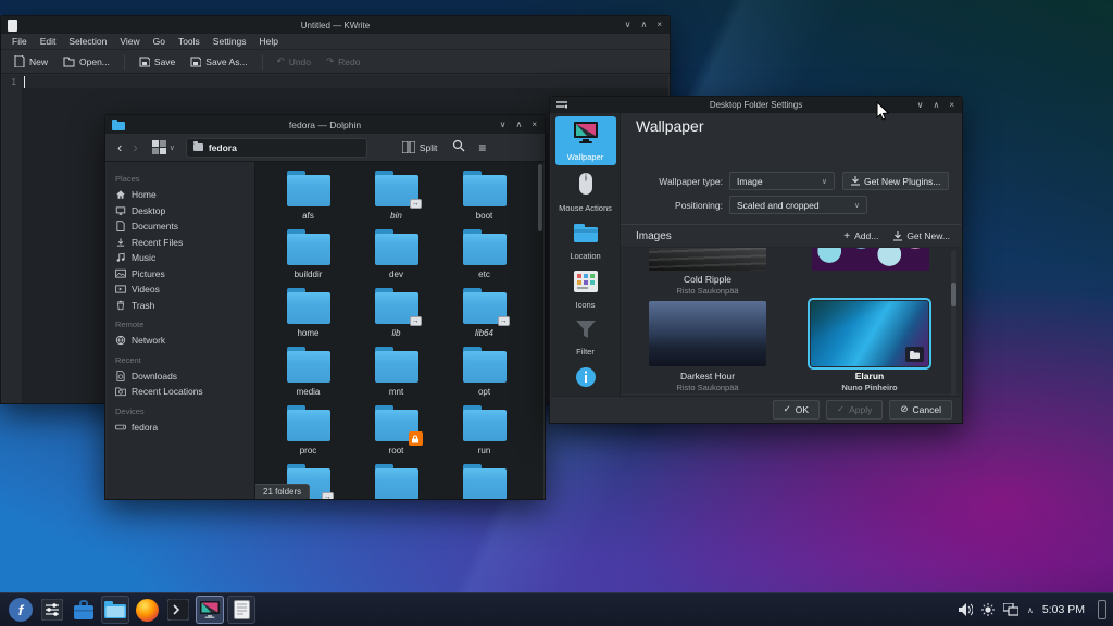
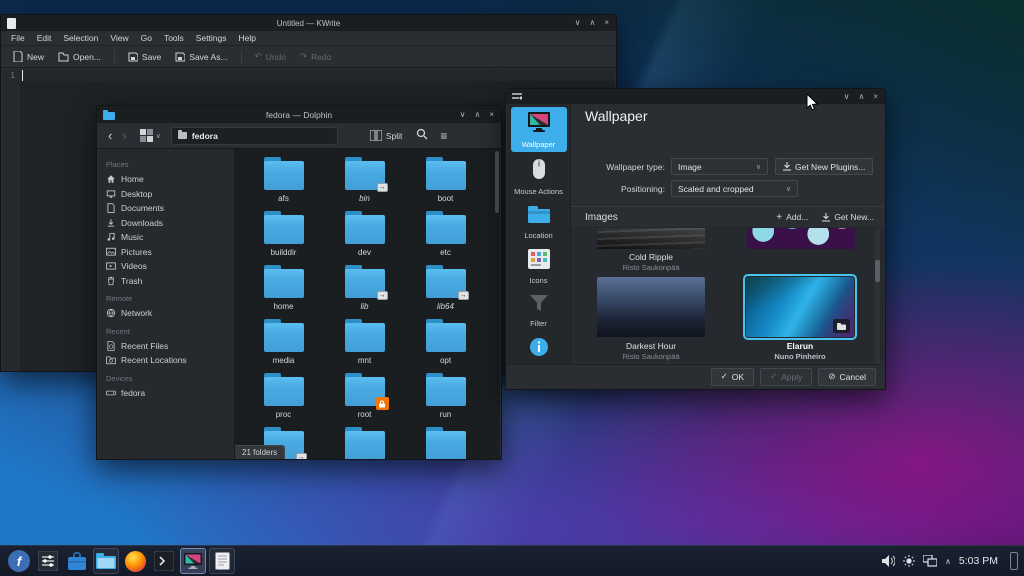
  Untitled — KWrite
  ∨
  ∧
  ×
  File
  Edit
  Selection
  View
  Go
  Tools
  Settings
  Help
  New
  Open...
  Save
  Save As...
  ↶
  Undo
  ↷
  Redo
  1
  fedora — Dolphin
  ∨
  ∧
  ×
  ‹
  ›
  fedora
  Split
  ≡
  Places
  Home
  Desktop
  Documents
- Recent Files
+ Downloads
  Music
  Pictures
  Videos
  Trash
  Remote
  Network
  Recent
- Downloads
+ Recent Files
  Recent Locations
  Devices
  fedora
  afs
  bin
  boot
  builddir
  dev
  etc
  home
  lib
  lib64
  media
  mnt
  opt
  proc
  root
  run
  21 folders
- Desktop Folder Settings
  ∨
  ∧
  ×
  Wallpaper
  Mouse Actions
  Location
  Icons
  Filter
  Wallpaper
  Wallpaper type:
  Image
  Get New Plugins...
  Positioning:
  Scaled and cropped
  Images
  +
  Add...
  Get New...
  Cold Ripple
  Risto Saukonpää
  Darkest Hour
  Risto Saukonpää
  Elarun
  Nuno Pinheiro
  ✓
  OK
  ✓
  Apply
  ⊘
  Cancel
  f
  ∧
  5:03 PM
